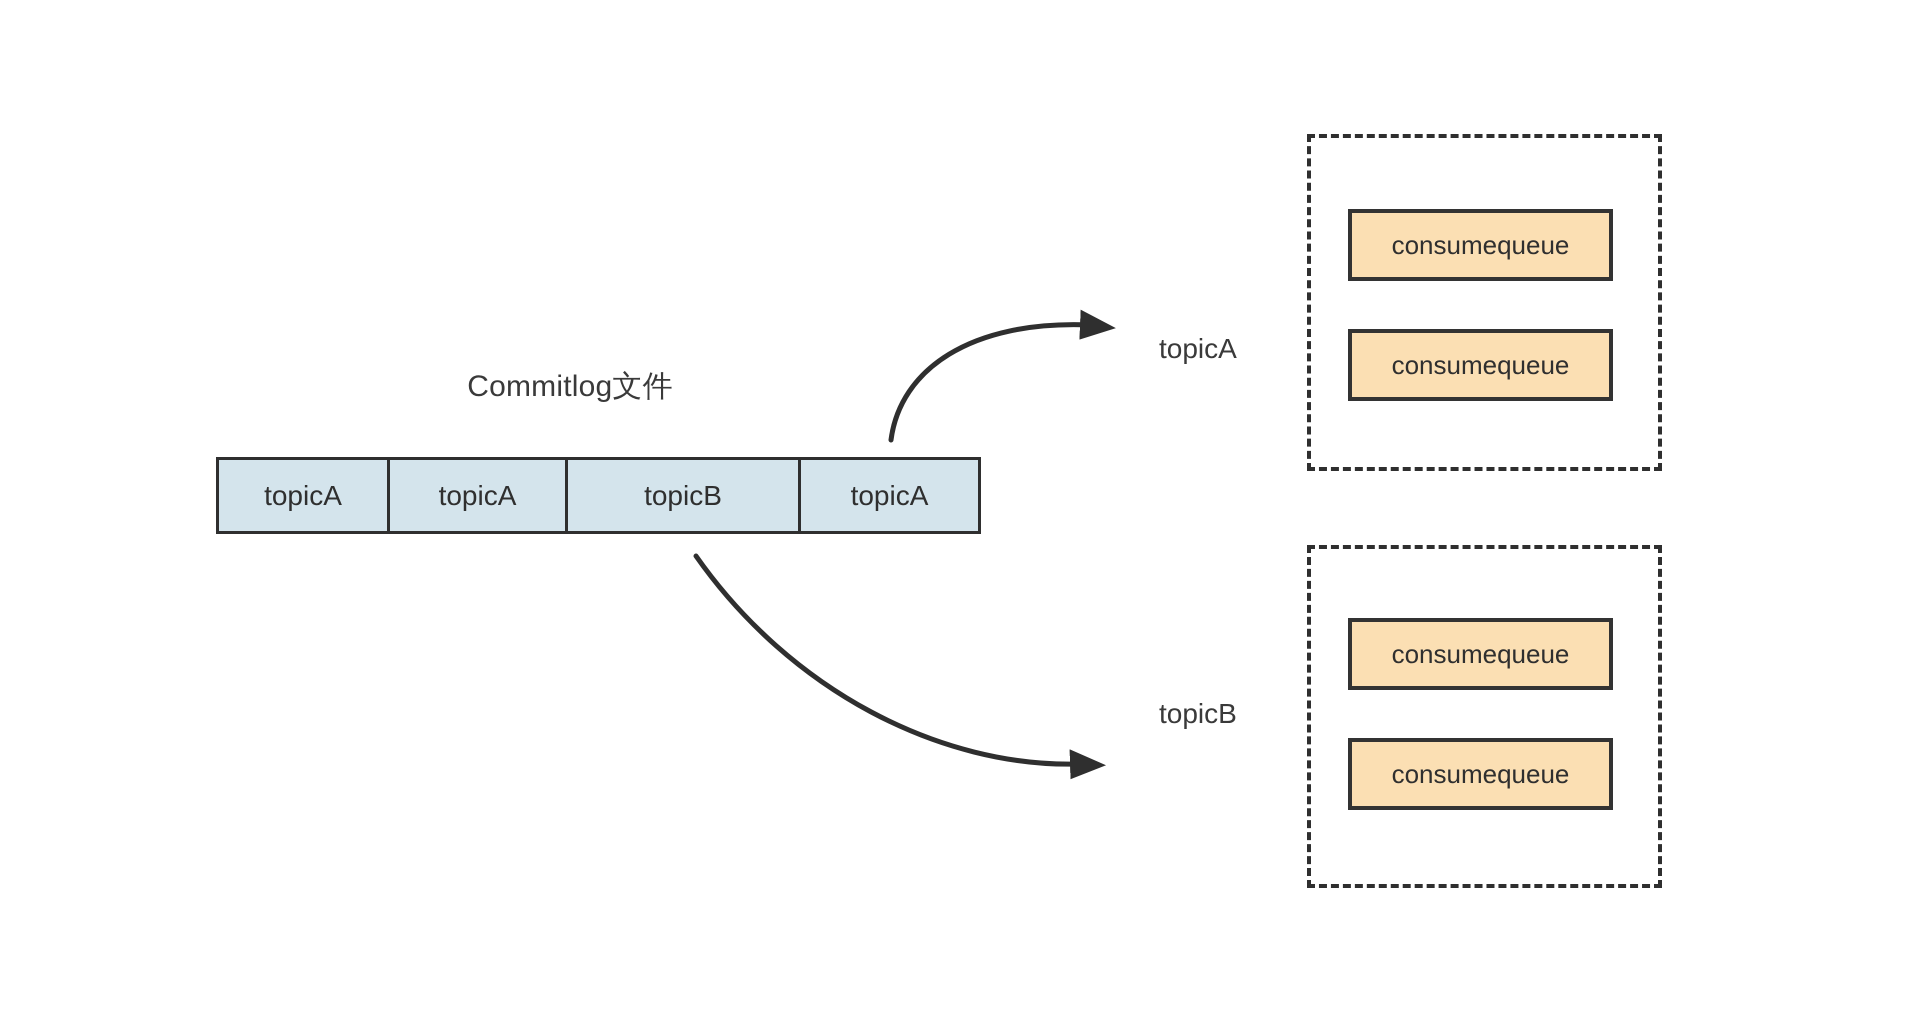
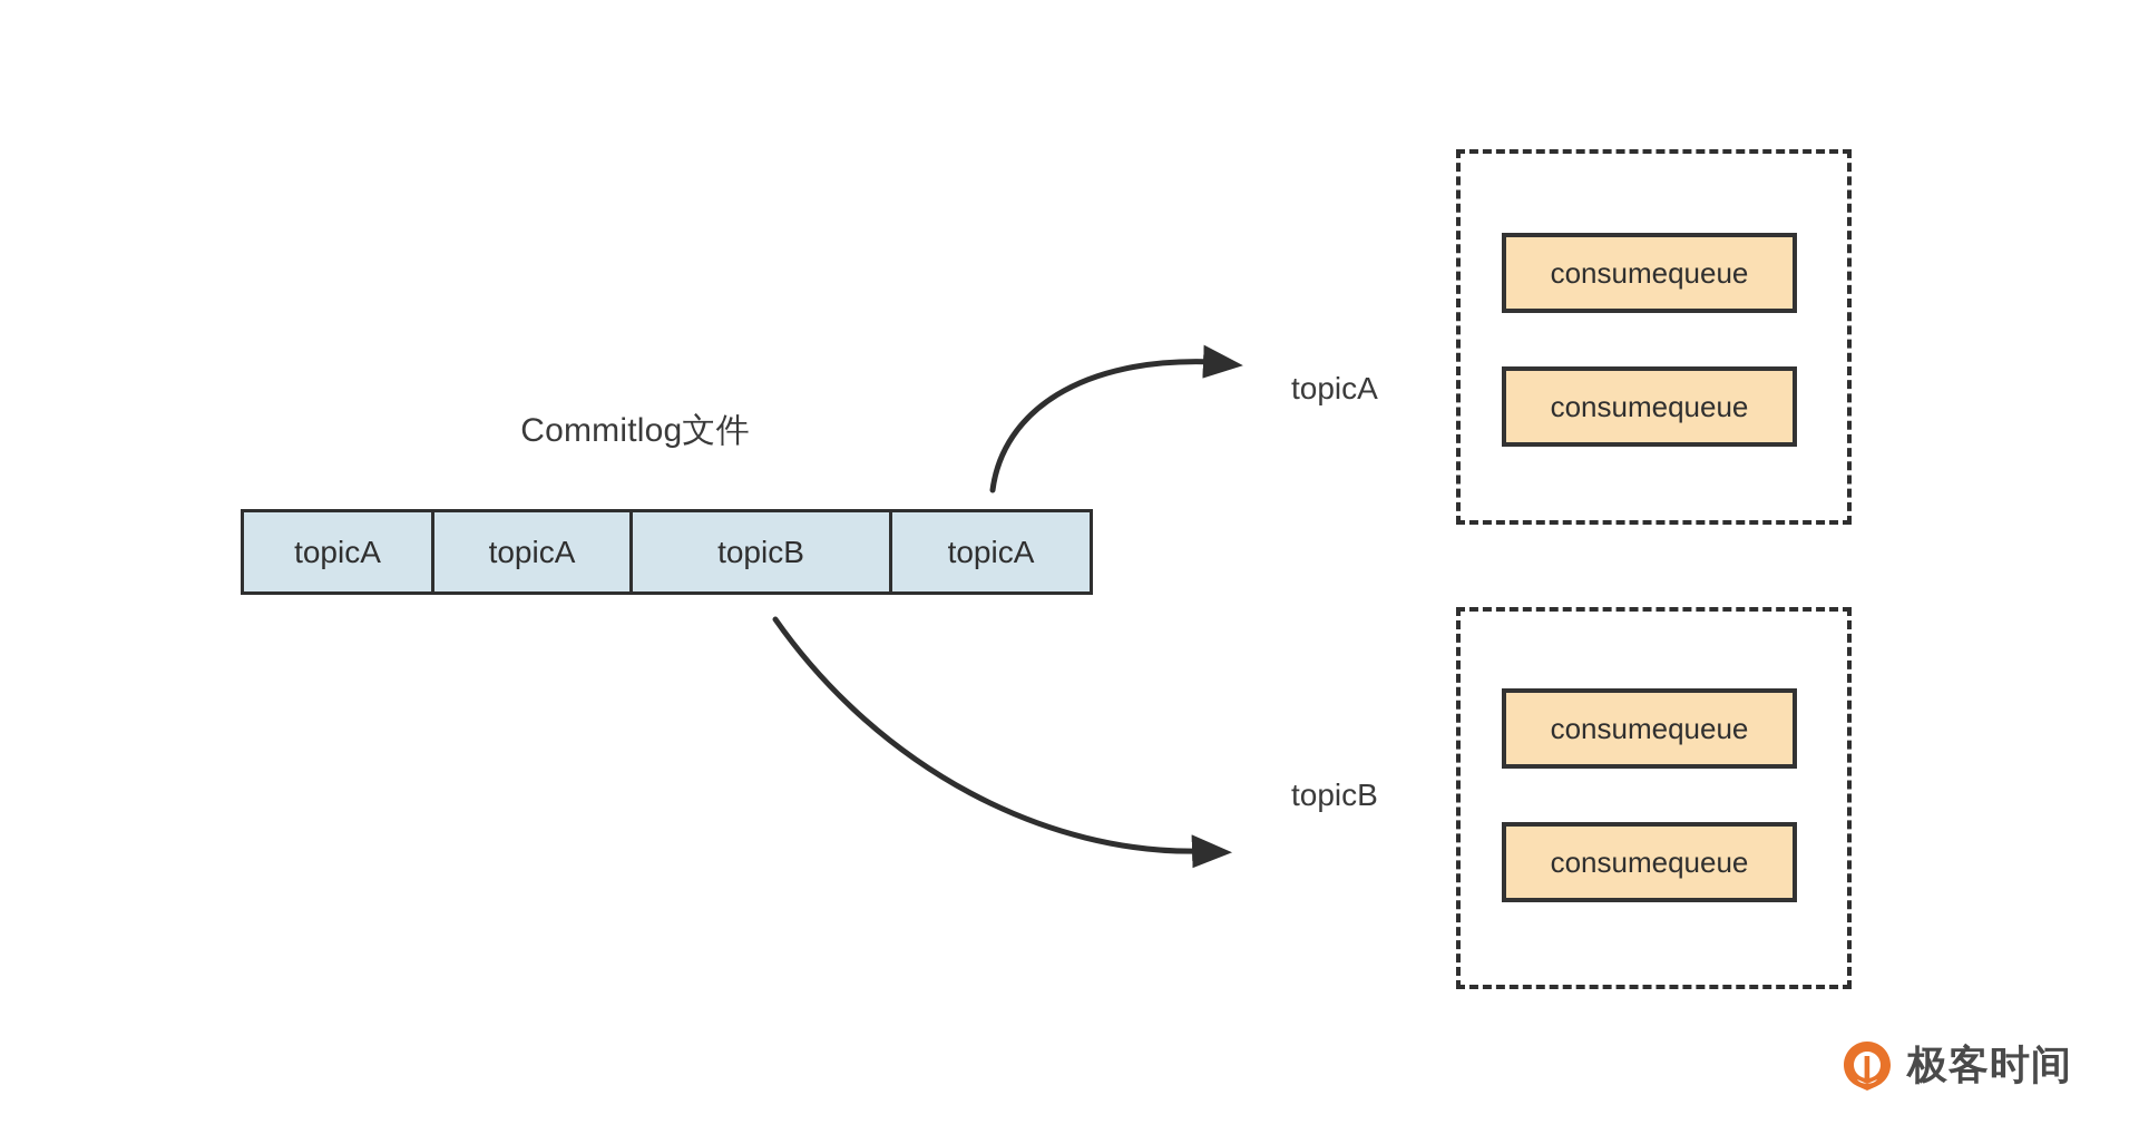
  Commitlog文件
  topicA
  topicA
  topicB
  topicA
  topicA
  topicB
  consumequeue
  consumequeue
  consumequeue
  consumequeue
+ 极客时间
